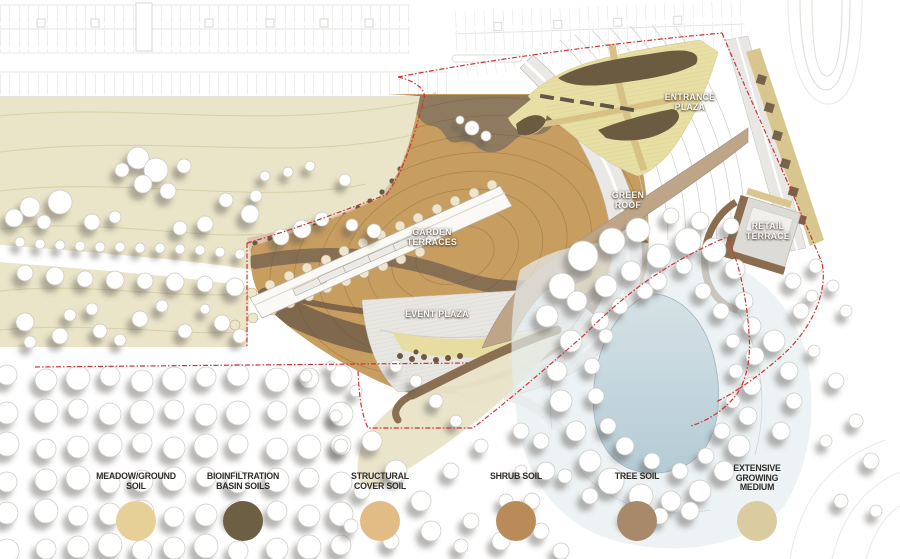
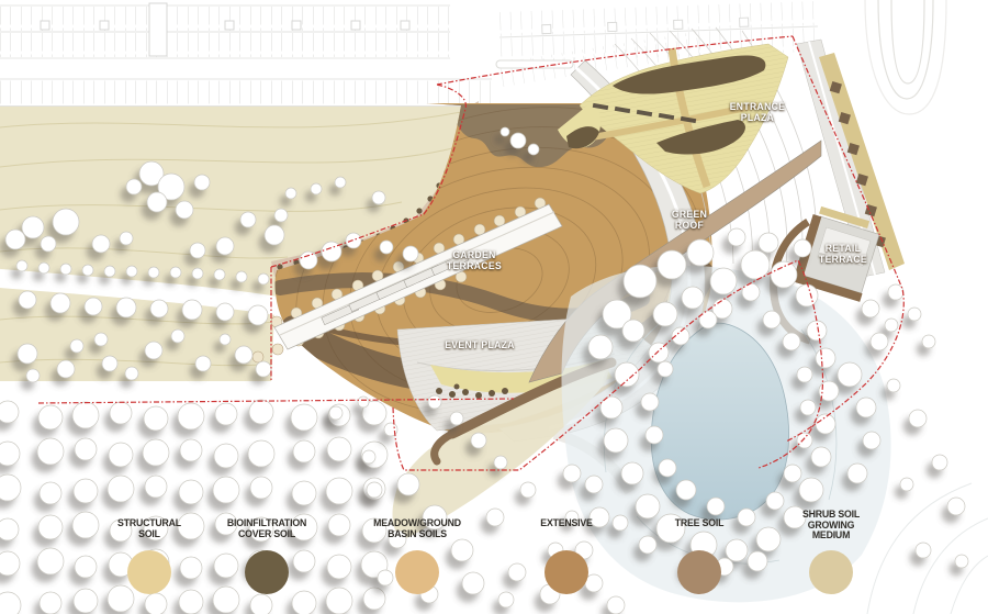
  ENTRANCE
  PLAZA
  GARDEN
  TERRACES
  GREEN
  ROOF
  EVENT PLAZA
  RETAIL
  TERRACE
- MEADOW/GROUND
+ STRUCTURAL
  SOIL
  BIOINFILTRATION
- BASIN SOILS
+ COVER SOIL
- STRUCTURAL
+ MEADOW/GROUND
- COVER SOIL
+ BASIN SOILS
- SHRUB SOIL
+ EXTENSIVE
  TREE SOIL
- EXTENSIVE
+ SHRUB SOIL
  GROWING
  MEDIUM
